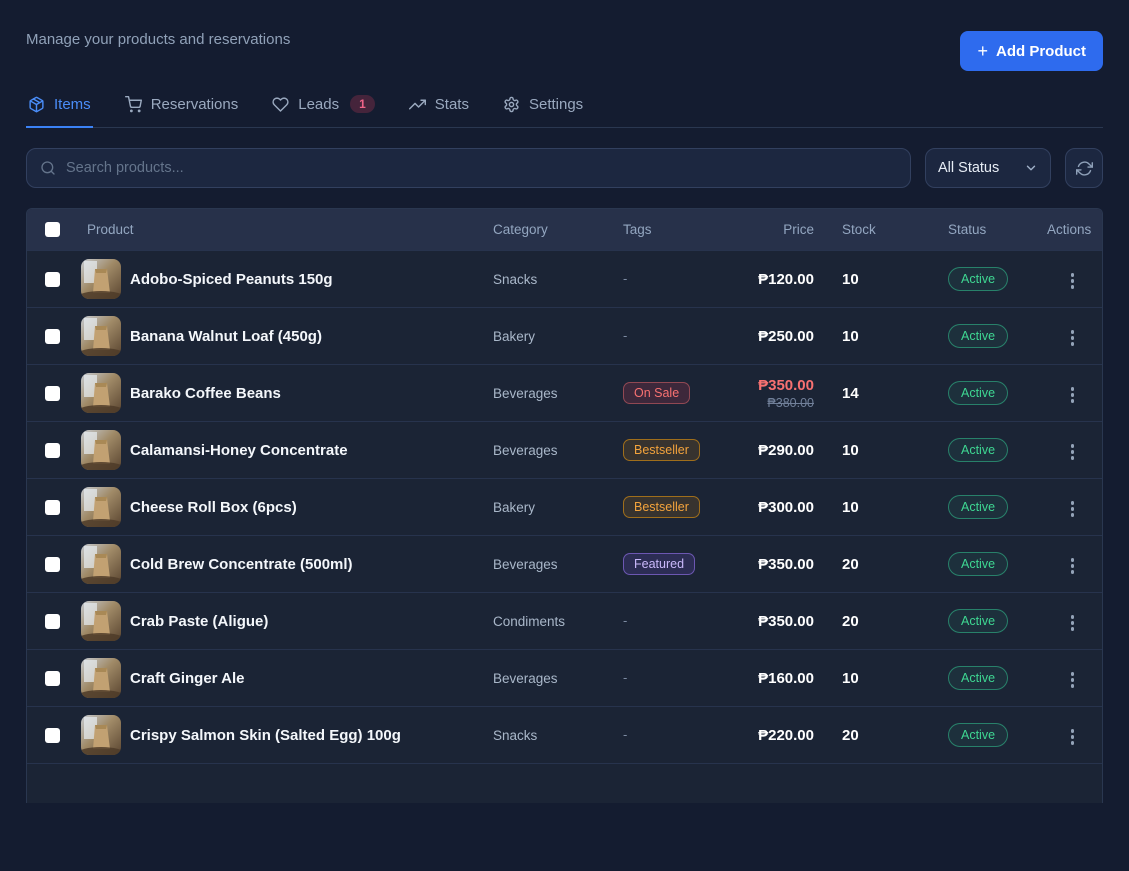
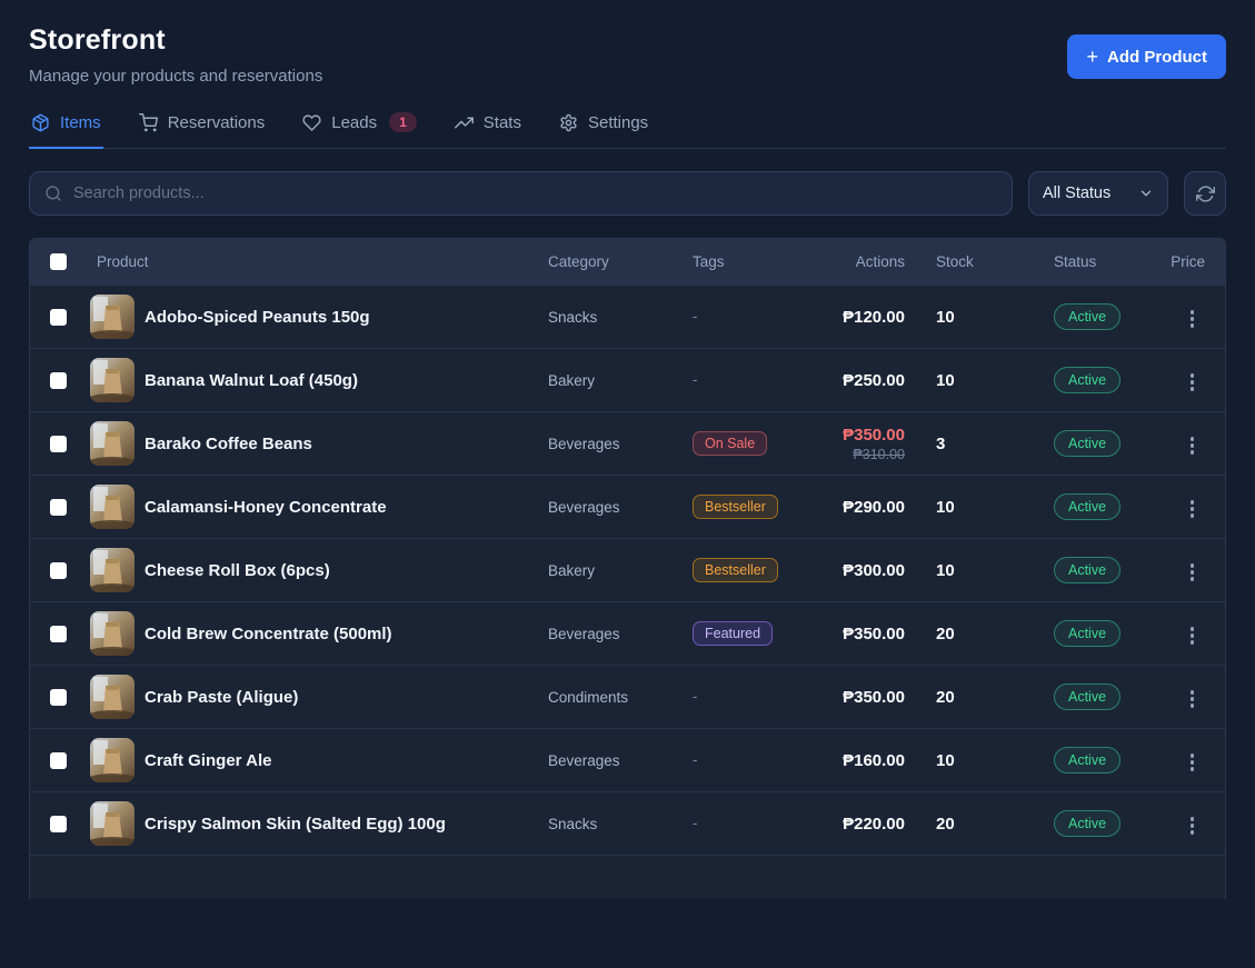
+ Storefront
  Manage your products and reservations
  +
  Add Product
  Items
  Reservations
  Leads
  1
  Stats
  Settings
  Search products...
  All Status
  Product
  Category
  Tags
- Price
+ Actions
  Stock
  Status
- Actions
+ Price
  Adobo-Spiced Peanuts 150g
  Snacks
  -
  ₱120.00
  10
  Active
  Banana Walnut Loaf (450g)
  Bakery
  -
  ₱250.00
  10
  Active
  Barako Coffee Beans
  Beverages
  On Sale
  ₱350.00
- ₱380.00
+ ₱310.00
- 14
+ 3
  Active
  Calamansi-Honey Concentrate
  Beverages
  Bestseller
  ₱290.00
  10
  Active
  Cheese Roll Box (6pcs)
  Bakery
  Bestseller
  ₱300.00
  10
  Active
  Cold Brew Concentrate (500ml)
  Beverages
  Featured
  ₱350.00
  20
  Active
  Crab Paste (Aligue)
  Condiments
  -
  ₱350.00
  20
  Active
  Craft Ginger Ale
  Beverages
  -
  ₱160.00
  10
  Active
  Crispy Salmon Skin (Salted Egg) 100g
  Snacks
  -
  ₱220.00
  20
  Active
